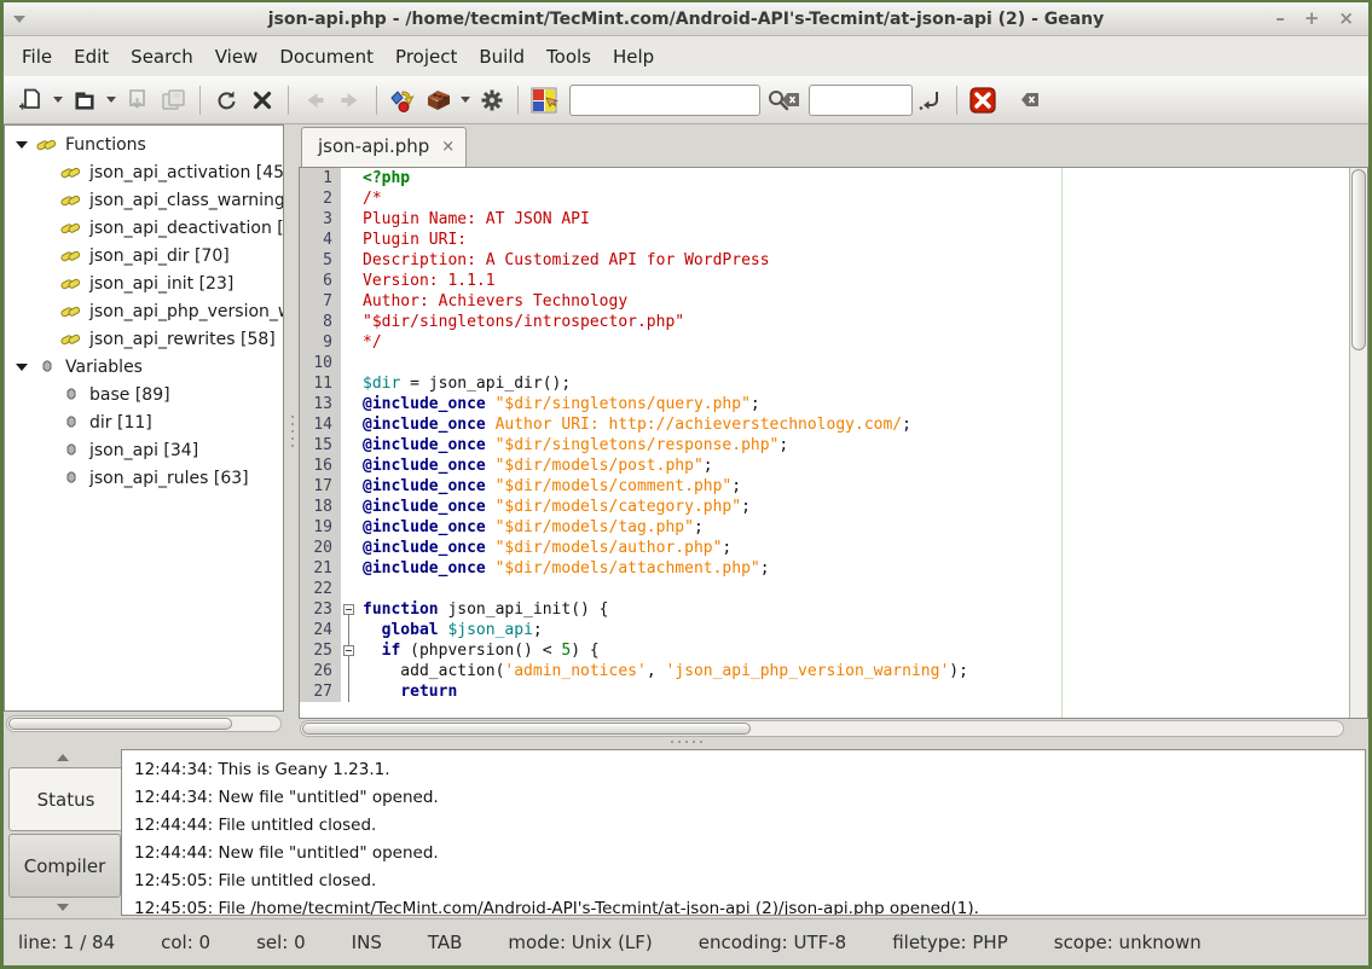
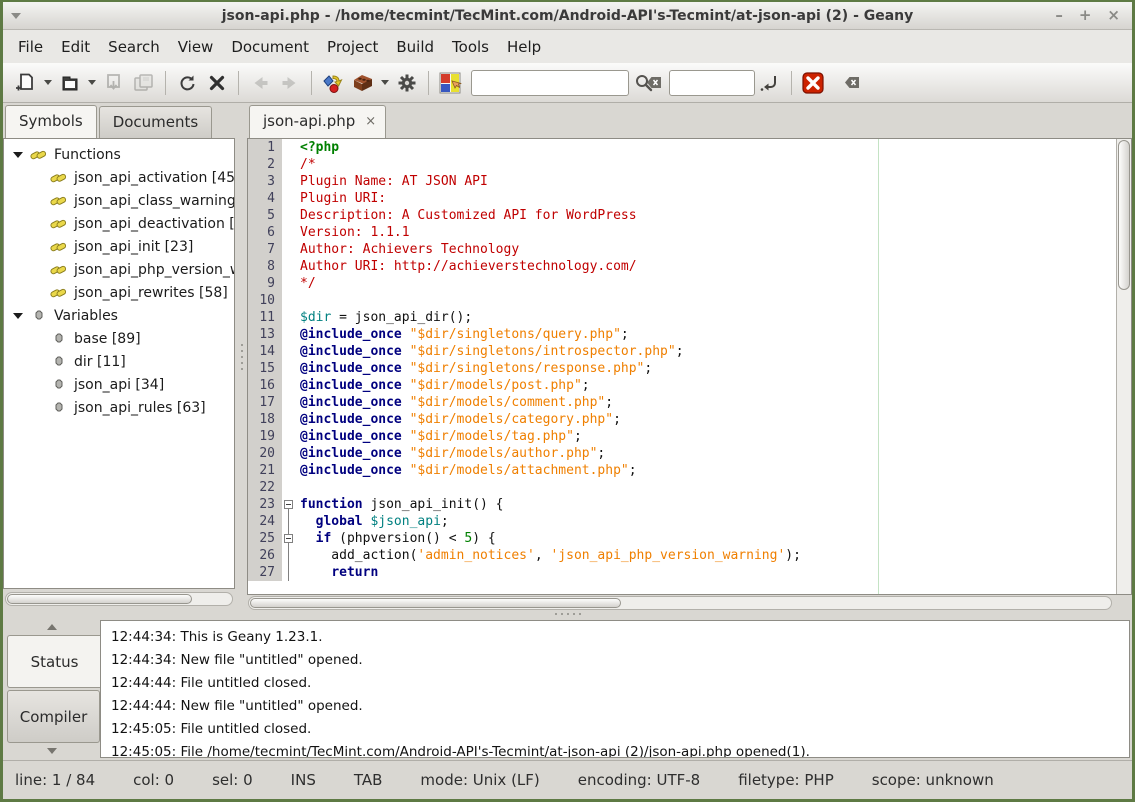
  json-api.php - /home/tecmint/TecMint.com/Android-API's-Tecmint/at-json-api (2) - Geany
  –
  +
  ×
  File
  Edit
  Search
  View
  Document
  Project
  Build
  Tools
  Help
+ Symbols
+ Documents
  Functions
  json_api_activation [45
  json_api_class_warning
  json_api_deactivation [
- json_api_dir [70]
  json_api_init [23]
  json_api_php_version_
  json_api_rewrites [58]
  Variables
  base [89]
  dir [11]
  json_api [34]
  json_api_rules [63]
  json-api.php
  ×
  1
  <?php
  2
  /*
  3
  Plugin Name: AT JSON API
  4
  Plugin URI:
  5
  Description: A Customized API for WordPress
  6
  Version: 1.1.1
  7
  Author: Achievers Technology
  8
- "$dir/singletons/introspector.php"
+ Author URI: http://achieverstechnology.com/
  9
  */
  10
  11
  $dir = json_api_dir();
  13
  @include_once "$dir/singletons/query.php";
  14
- @include_once Author URI: http://achieverstechnology.com/;
+ @include_once "$dir/singletons/introspector.php";
  15
  @include_once "$dir/singletons/response.php";
  16
  @include_once "$dir/models/post.php";
  17
  @include_once "$dir/models/comment.php";
  18
  @include_once "$dir/models/category.php";
  19
  @include_once "$dir/models/tag.php";
  20
  @include_once "$dir/models/author.php";
  21
  @include_once "$dir/models/attachment.php";
  22
  23
  function json_api_init() {
  24
  global $json_api;
  25
  if (phpversion() < 5) {
  26
  add_action('admin_notices', 'json_api_php_version_warning');
  27
  return
  Status
  Compiler
  12:44:34: This is Geany 1.23.1.
  12:44:34: New file "untitled" opened.
  12:44:44: File untitled closed.
  12:44:44: New file "untitled" opened.
  12:45:05: File untitled closed.
  12:45:05: File /home/tecmint/TecMint.com/Android-API's-Tecmint/at-json-api (2)/json-api.php opened(1).
  line: 1 / 84
  col: 0
  sel: 0
  INS
  TAB
  mode: Unix (LF)
  encoding: UTF-8
  filetype: PHP
  scope: unknown
